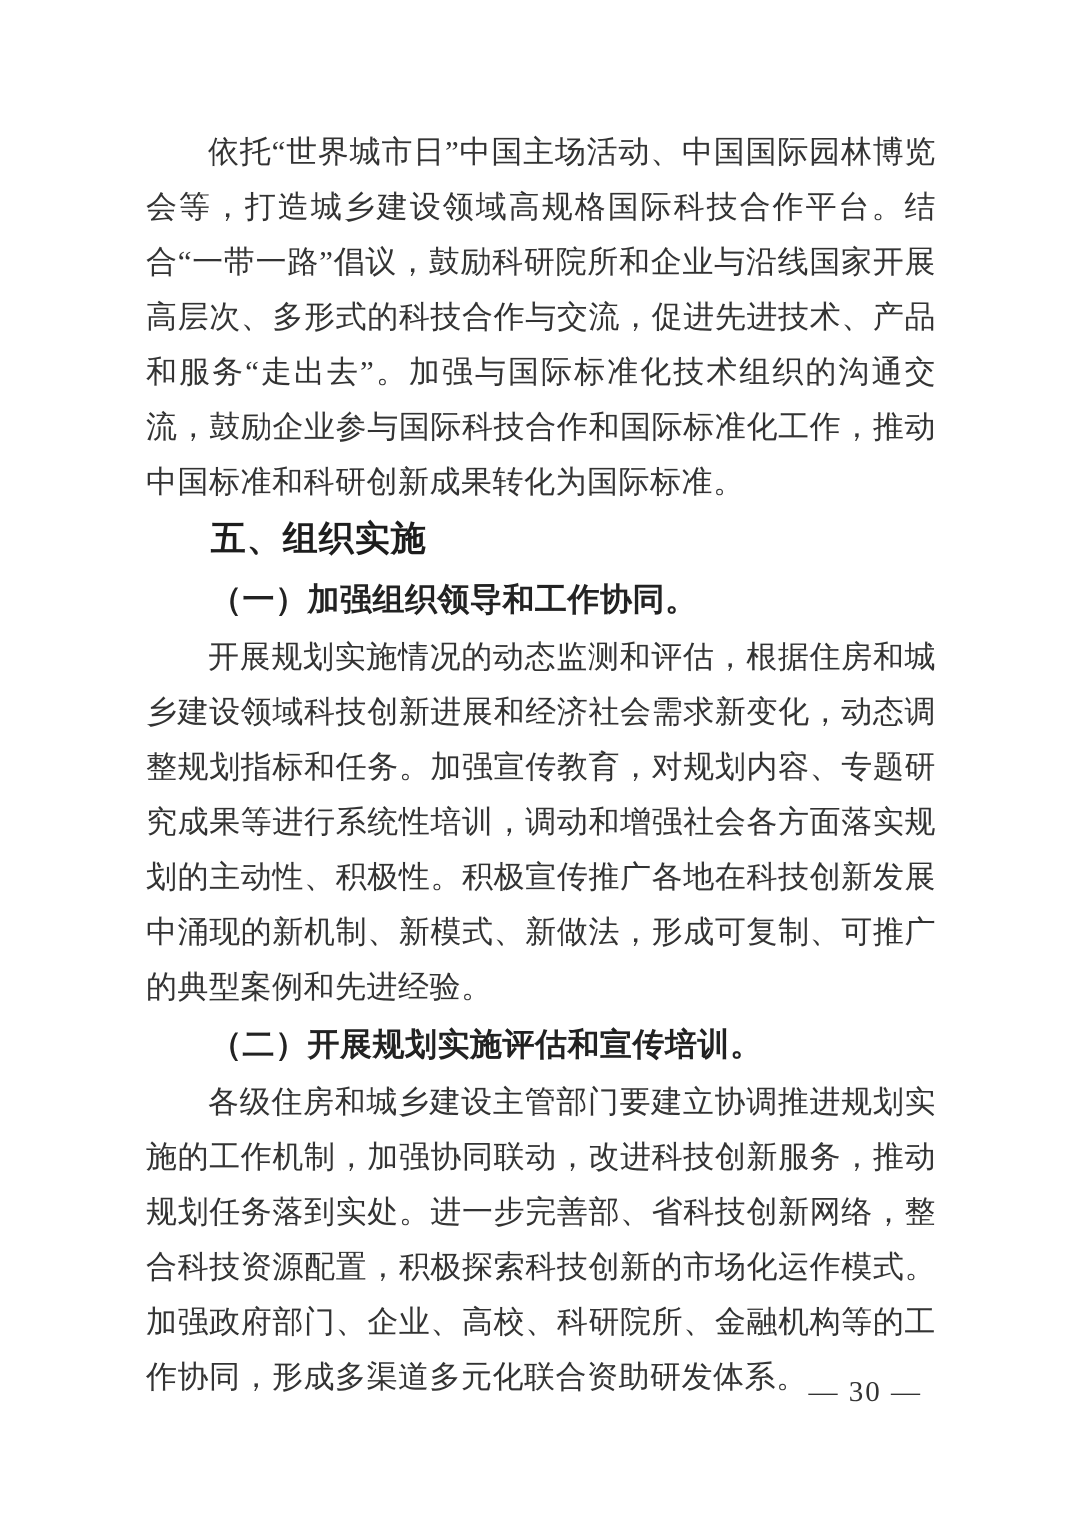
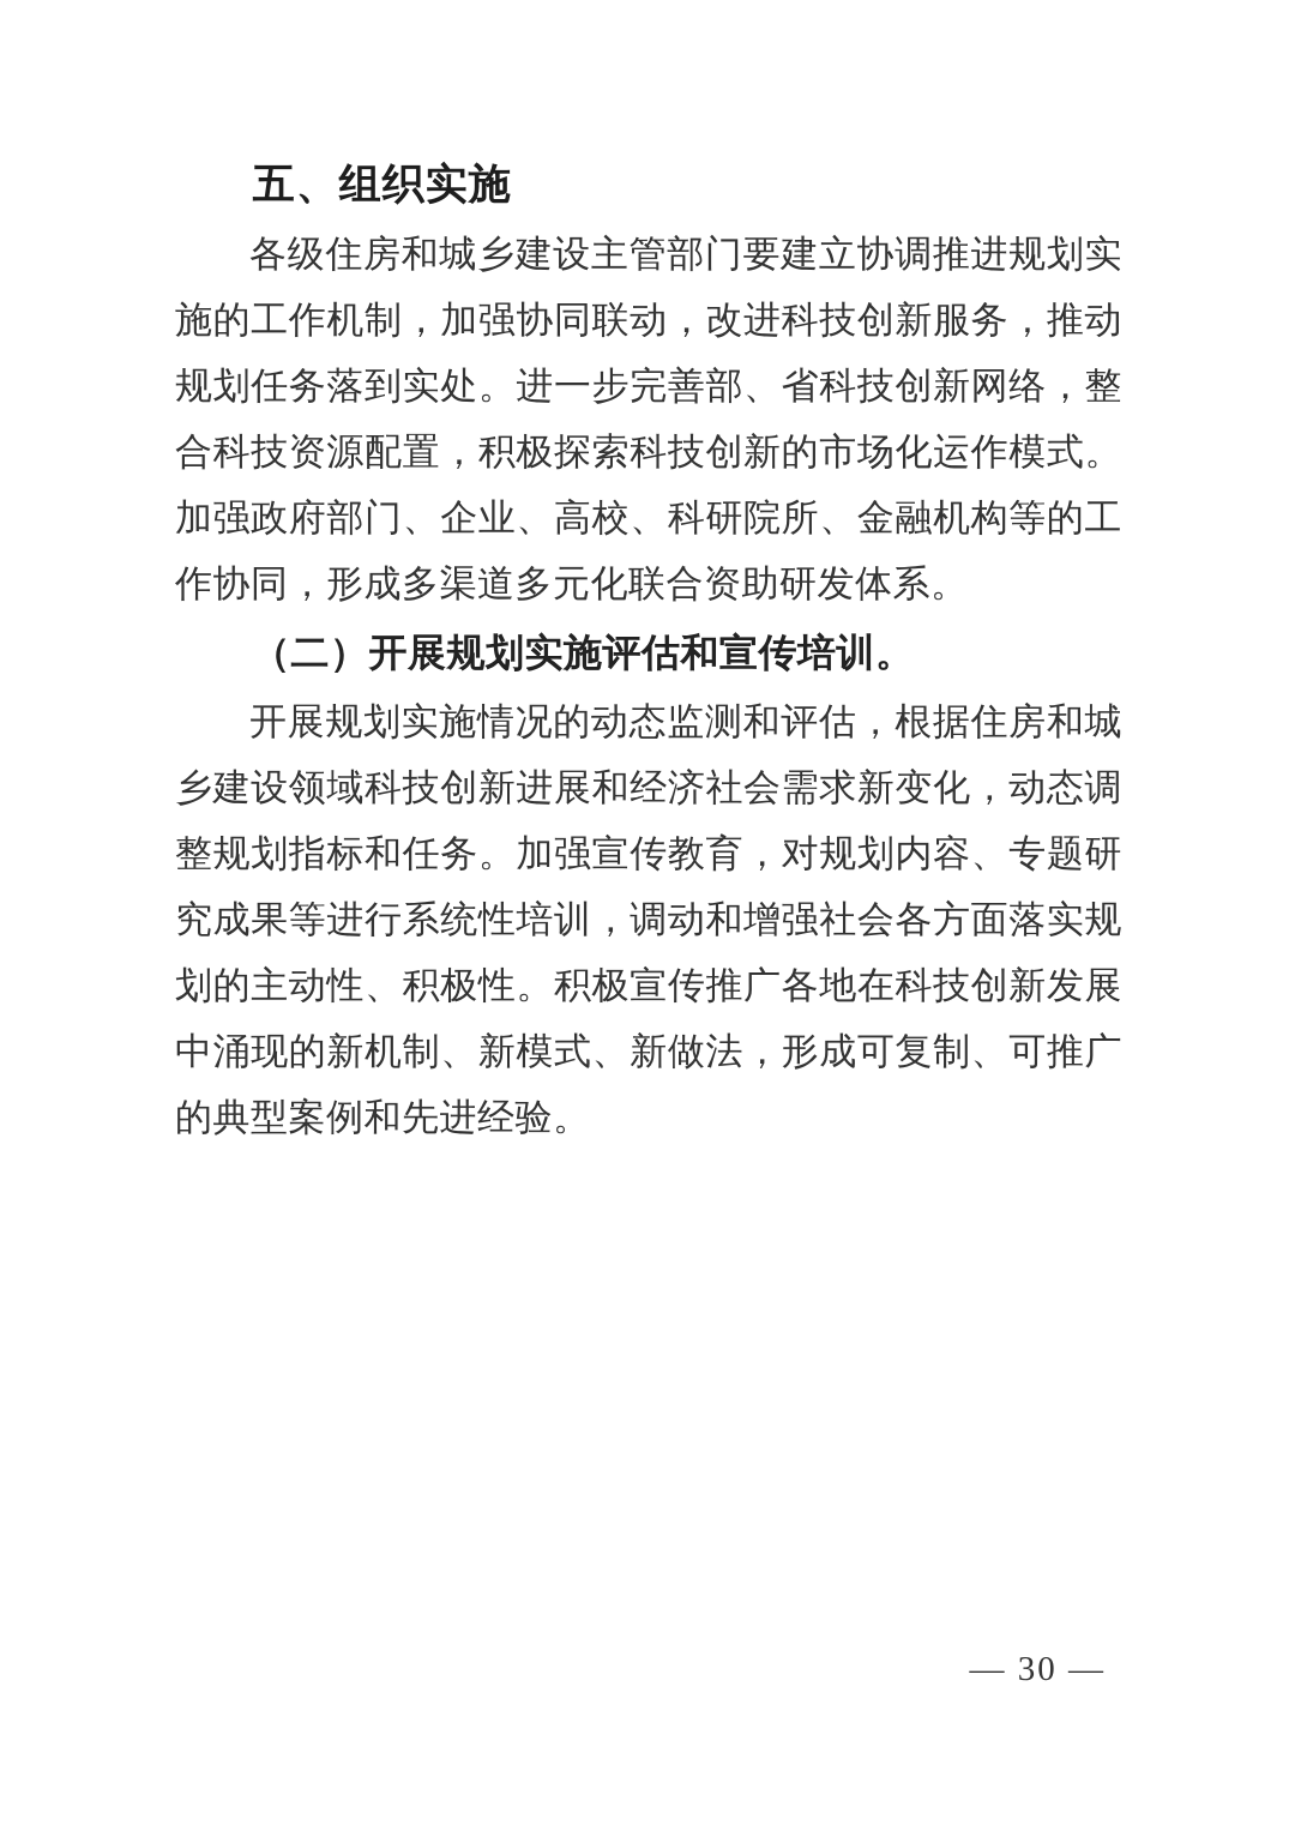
- 依托“世界城市日”中国主场活动、中国国际园林博览会等，打造城乡建设领域高规格国际科技合作平台。结合“一带一路”倡议，鼓励科研院所和企业与沿线国家开展高层次、多形式的科技合作与交流，促进先进技术、产品和服务“走出去”。加强与国际标准化技术组织的沟通交流，鼓励企业参与国际科技合作和国际标准化工作，推动中国标准和科研创新成果转化为国际标准。
  五、组织实施
- （一）加强组织领导和工作协同。
- 开展规划实施情况的动态监测和评估，根据住房和城乡建设领域科技创新进展和经济社会需求新变化，动态调整规划指标和任务。加强宣传教育，对规划内容、专题研究成果等进行系统性培训，调动和增强社会各方面落实规划的主动性、积极性。积极宣传推广各地在科技创新发展中涌现的新机制、新模式、新做法，形成可复制、可推广的典型案例和先进经验。
+ 各级住房和城乡建设主管部门要建立协调推进规划实施的工作机制，加强协同联动，改进科技创新服务，推动规划任务落到实处。进一步完善部、省科技创新网络，整合科技资源配置，积极探索科技创新的市场化运作模式。加强政府部门、企业、高校、科研院所、金融机构等的工作协同，形成多渠道多元化联合资助研发体系。
  （二）开展规划实施评估和宣传培训。
- 各级住房和城乡建设主管部门要建立协调推进规划实施的工作机制，加强协同联动，改进科技创新服务，推动规划任务落到实处。进一步完善部、省科技创新网络，整合科技资源配置，积极探索科技创新的市场化运作模式。加强政府部门、企业、高校、科研院所、金融机构等的工作协同，形成多渠道多元化联合资助研发体系。
+ 开展规划实施情况的动态监测和评估，根据住房和城乡建设领域科技创新进展和经济社会需求新变化，动态调整规划指标和任务。加强宣传教育，对规划内容、专题研究成果等进行系统性培训，调动和增强社会各方面落实规划的主动性、积极性。积极宣传推广各地在科技创新发展中涌现的新机制、新模式、新做法，形成可复制、可推广的典型案例和先进经验。
  — 30 —
